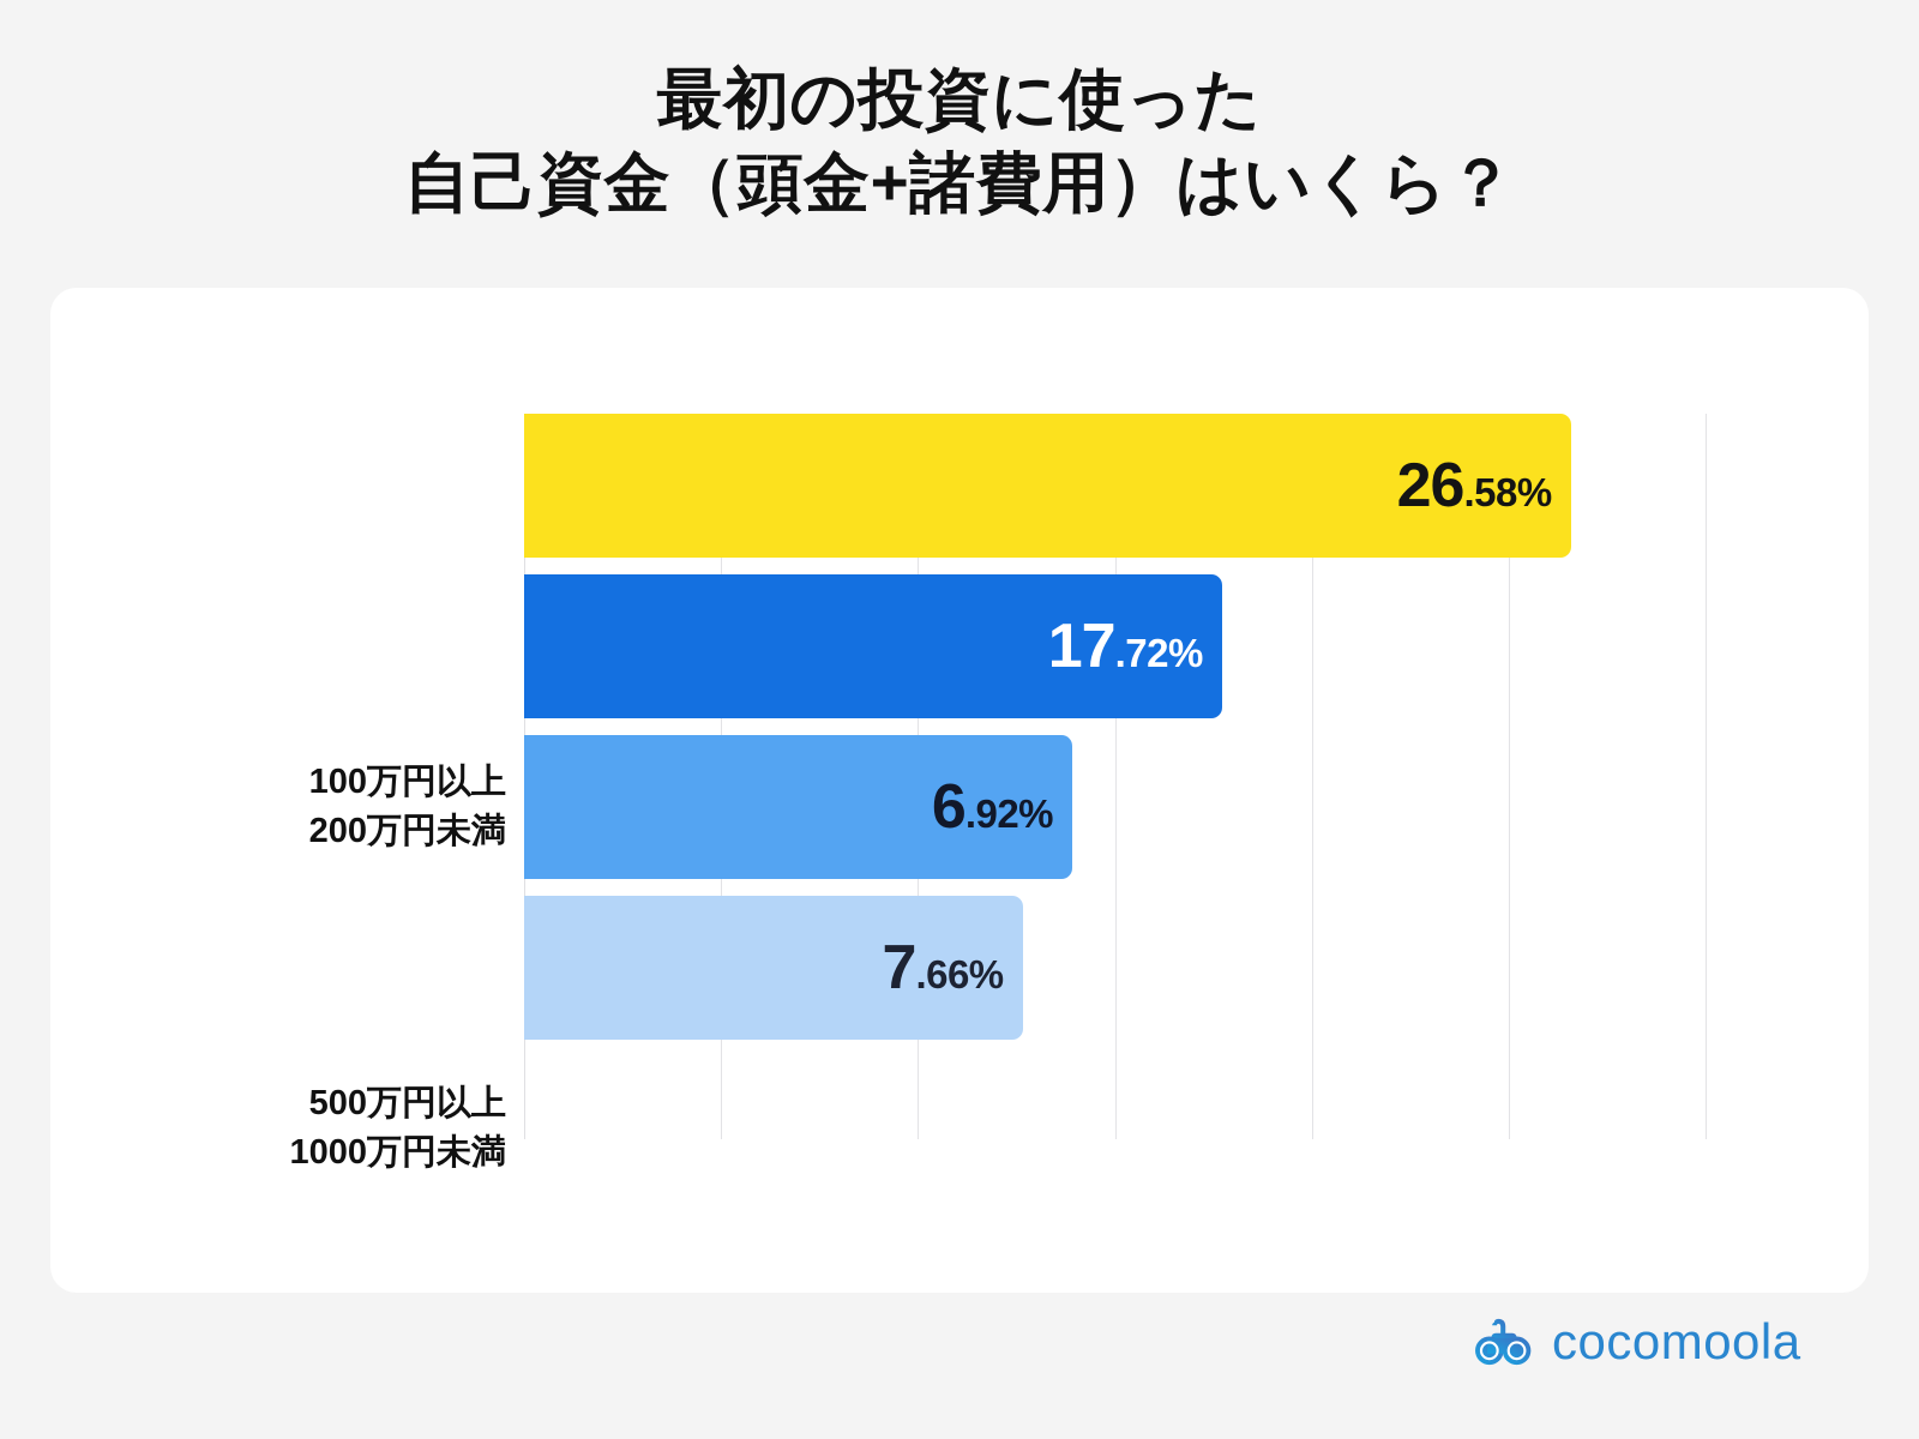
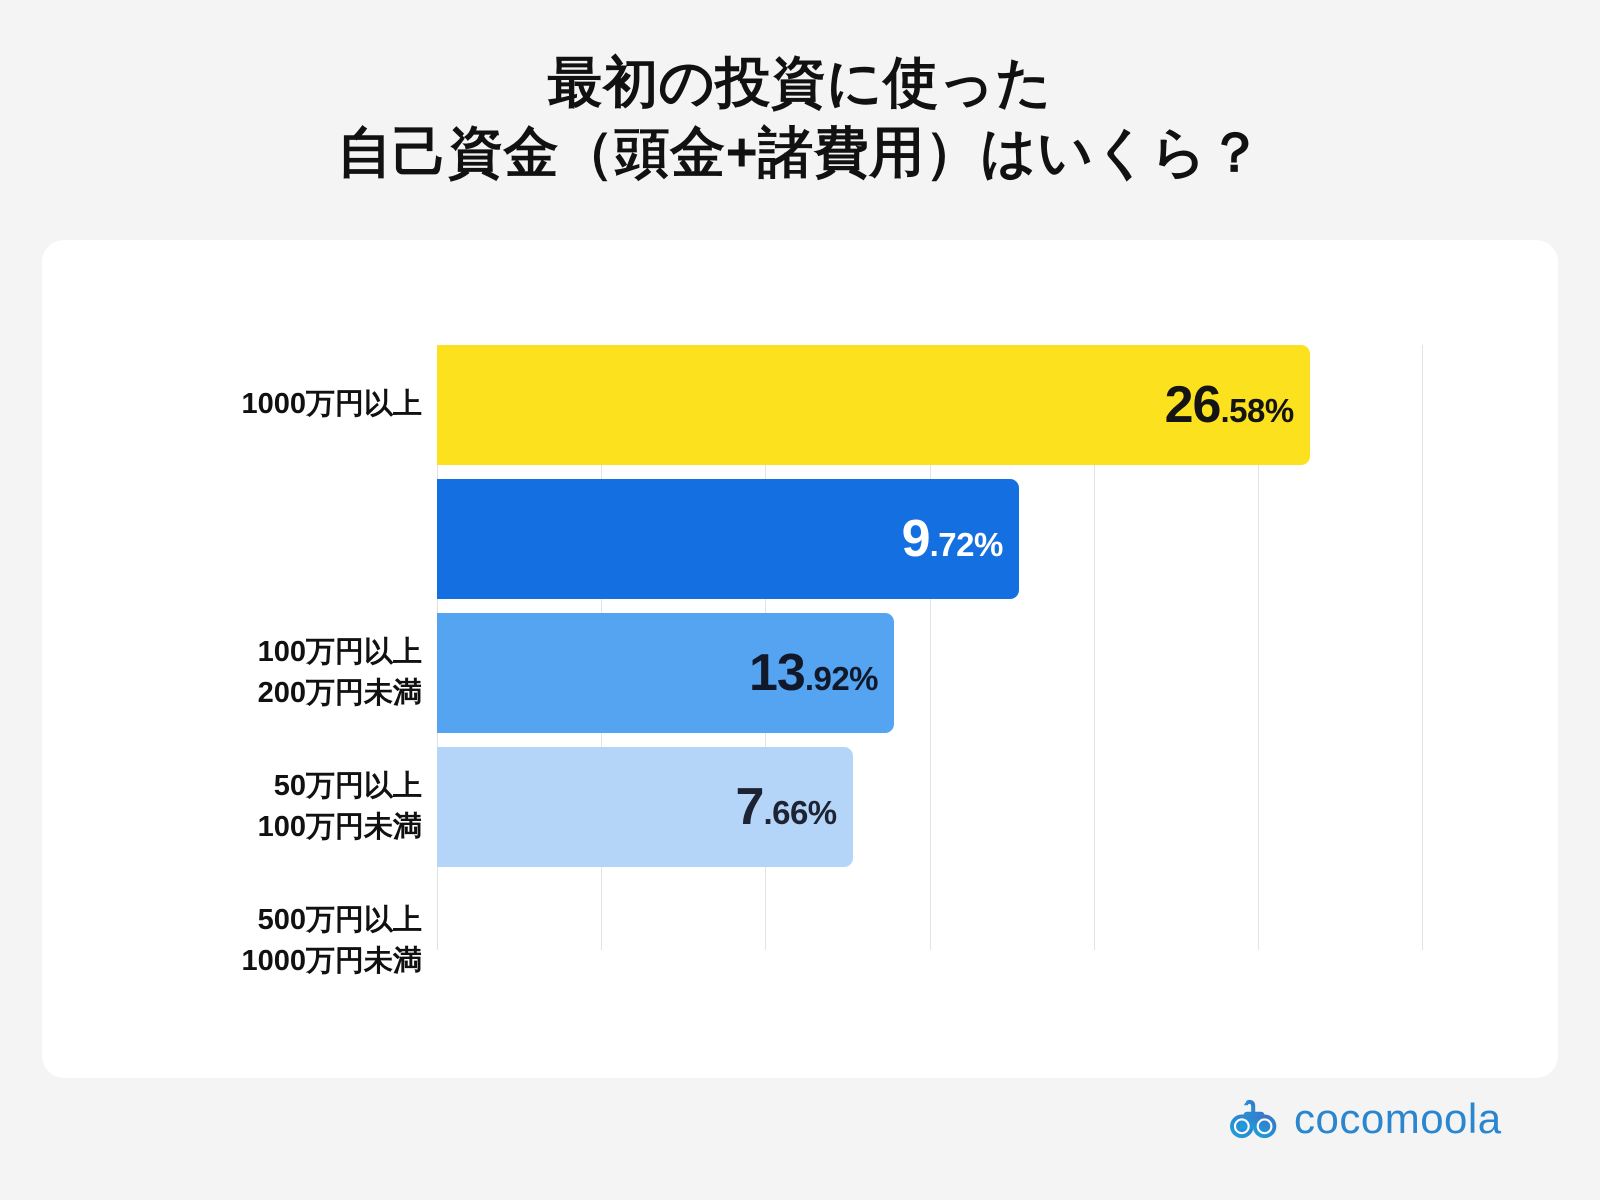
  最初の投資に使った
  自己資金（頭金+諸費用）はいくら？
+ 1000万円以上
  100万円以上
  200万円未満
+ 50万円以上
+ 100万円未満
  500万円以上
  1000万円未満
  26
  .58%
- 17
+ 9
  .72%
- 6
+ 13
  .92%
  7
  .66%
  cocomoola
